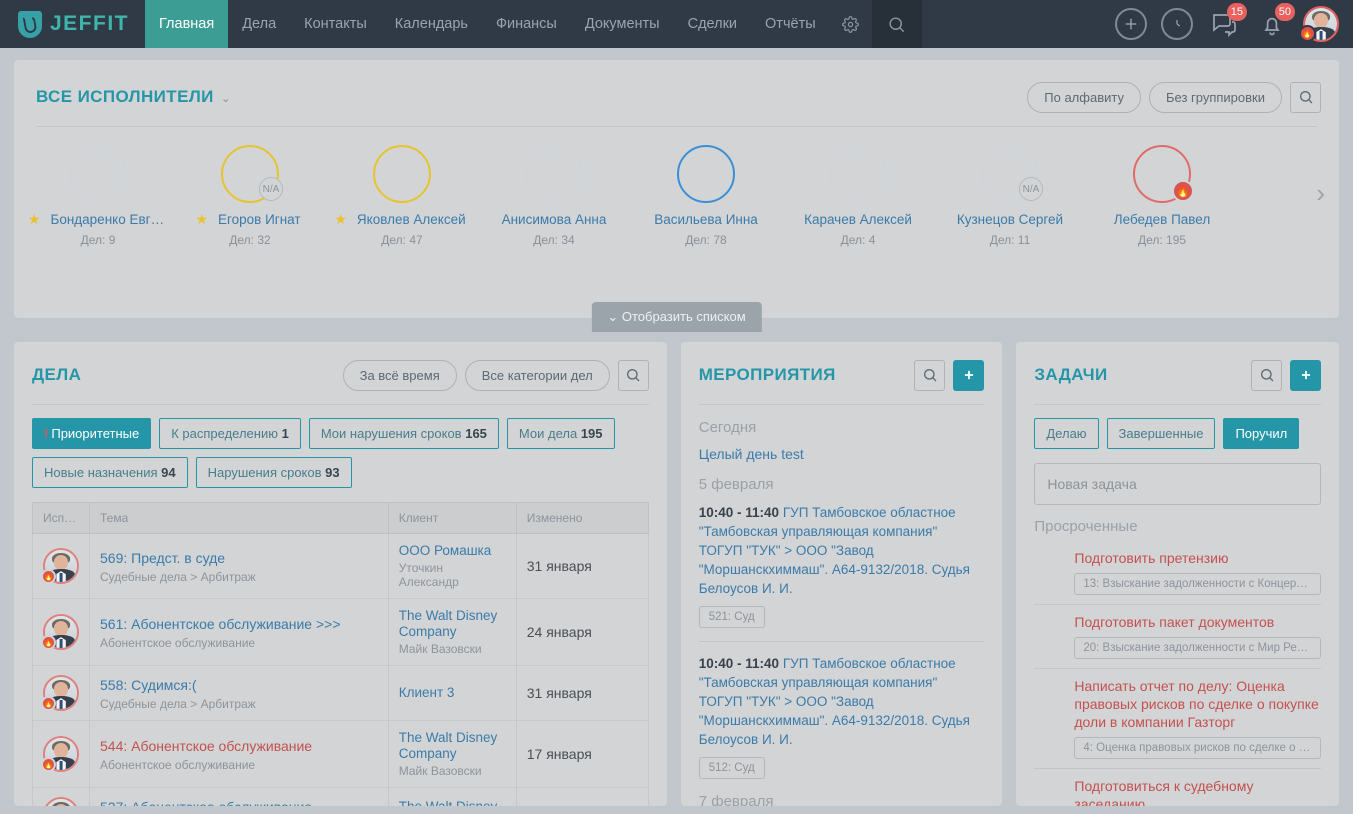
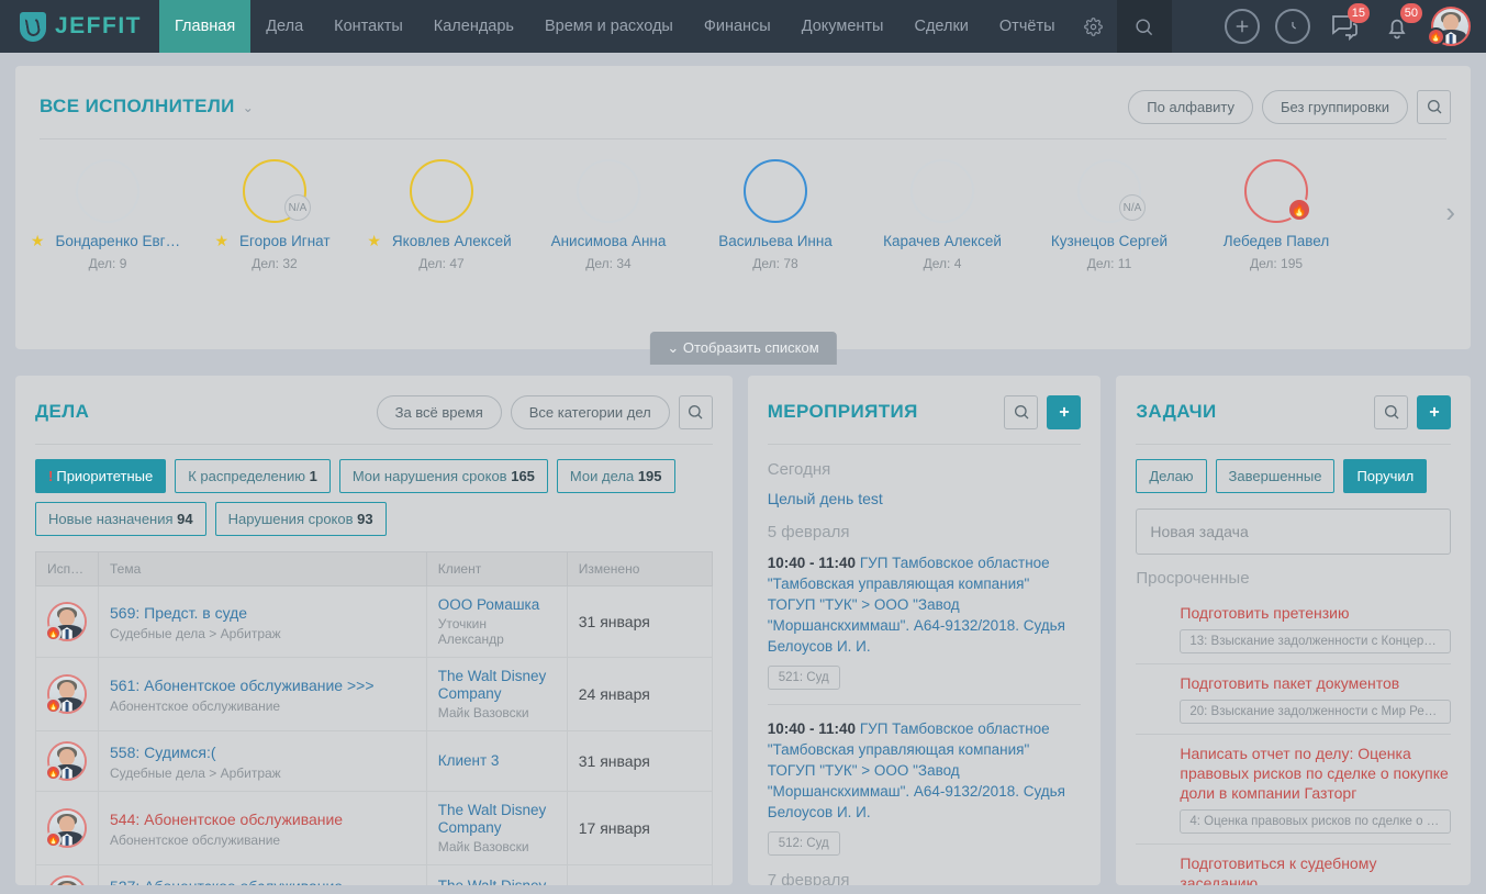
  JEFFIT
  Главная
  Дела
  Контакты
  Календарь
+ Время и расходы
  Финансы
  Документы
  Сделки
  Отчёты
  15
  50
  🔥
  ВСЕ ИСПОЛНИТЕЛИ ⌄
  По алфавиту
  Без группировки
  ★
  Бондаренко Евг…
  Дел: 9
  N/A
  ★
  Егоров Игнат
  Дел: 32
  ★
  Яковлев Алексей
  Дел: 47
  Анисимова Анна
  Дел: 34
  Васильева Инна
  Дел: 78
  Карачев Алексей
  Дел: 4
  N/A
  Кузнецов Сергей
  Дел: 11
  🔥
  Лебедев Павел
  Дел: 195
  ›
  ⌄ Отобразить списком
  ДЕЛА
  За всё время
  Все категории дел
  ! Приоритетные
  К распределению 1
  Мои нарушения сроков 165
  Мои дела 195
  Новые назначения 94
  Нарушения сроков 93
  Исп…	Тема	Клиент	Изменено
  🔥	569: Предст. в суде Судебные дела > Арбитраж	ООО Ромашка Уточкин Александр	31 января
  🔥	561: Абонентское обслуживание >>> Абонентское обслуживание	The Walt Disney Company Майк Вазовски	24 января
  🔥	558: Судимся:( Судебные дела > Арбитраж	Клиент 3	31 января
  🔥	544: Абонентское обслуживание Абонентское обслуживание	The Walt Disney Company Майк Вазовски	17 января
  МЕРОПРИЯТИЯ
  Сегодня
  Целый день test
  5 февраля
  10:40 - 11:40 ГУП Тамбовское областное "Тамбовская управляющая компания" ТОГУП "ТУК" > ООО "Завод "Моршанскхиммаш". А64-9132/2018. Судья Белоусов И. И.
  521: Суд
  10:40 - 11:40 ГУП Тамбовское областное "Тамбовская управляющая компания" ТОГУП "ТУК" > ООО "Завод "Моршанскхиммаш". А64-9132/2018. Судья Белоусов И. И.
  512: Суд
  7 февраля
  ЗАДАЧИ
  Делаю
  Завершенные
  Поручил
  Новая задача
  Просроченные
  Подготовить претензию
  13: Взыскание задолженности с Концерна …
  Подготовить пакет документов
  20: Взыскание задолженности с Мир Рекла…
  Написать отчет по делу: Оценка правовых рисков по сделке о покупке доли в компании Газторг
  4: Оценка правовых рисков по сделке о пок
  Подготовиться к судебному заседанию
